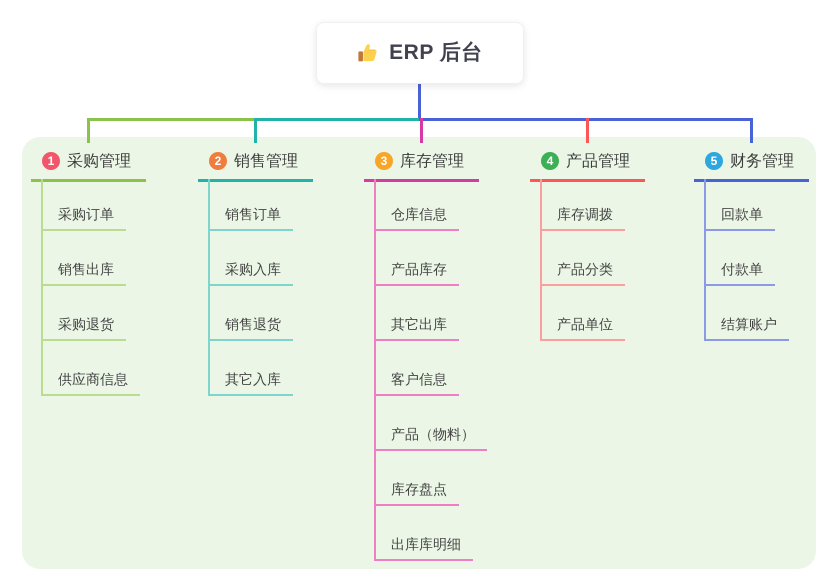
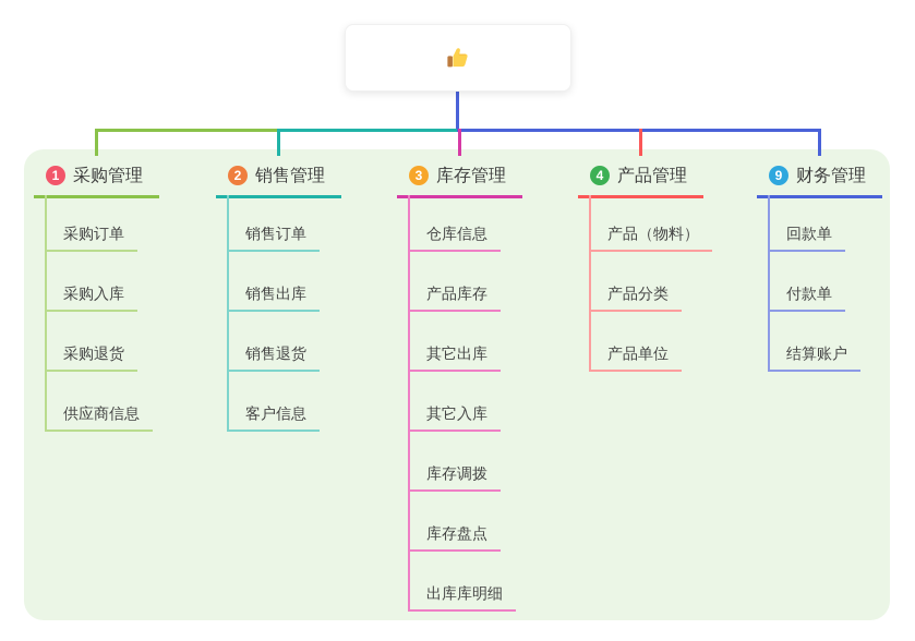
- ERP 后台
  1
  采购管理
  采购订单
- 销售出库
+ 采购入库
  采购退货
  供应商信息
  2
  销售管理
  销售订单
- 采购入库
+ 销售出库
  销售退货
- 其它入库
+ 客户信息
  3
  库存管理
  仓库信息
  产品库存
  其它出库
- 客户信息
+ 其它入库
- 产品（物料）
+ 库存调拨
  库存盘点
  出库库明细
  4
  产品管理
- 库存调拨
+ 产品（物料）
  产品分类
  产品单位
- 5
+ 9
  财务管理
  回款单
  付款单
  结算账户
